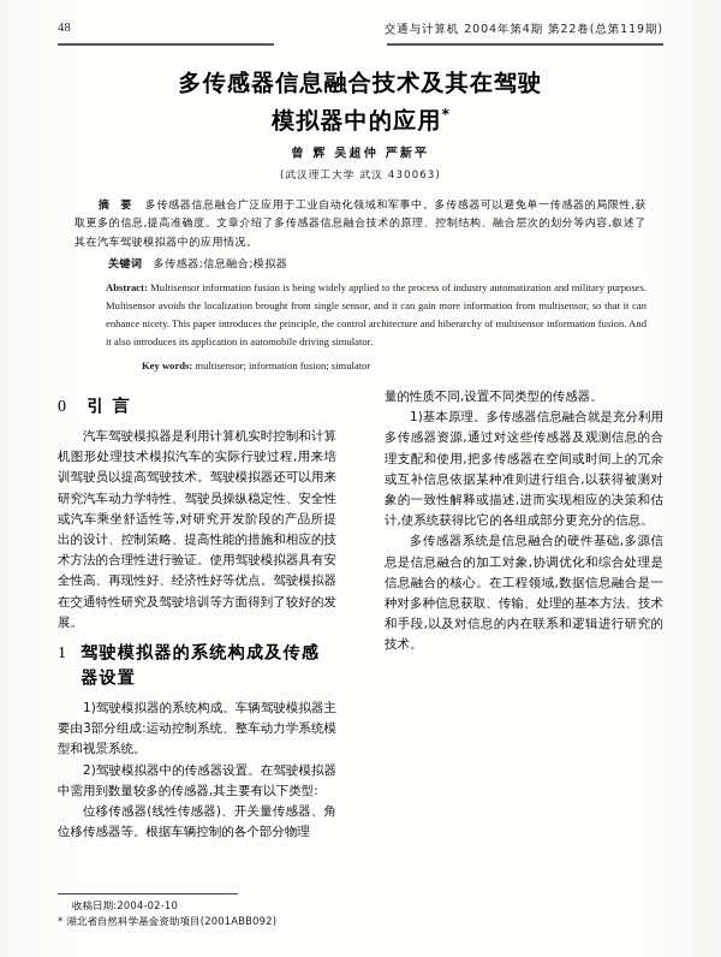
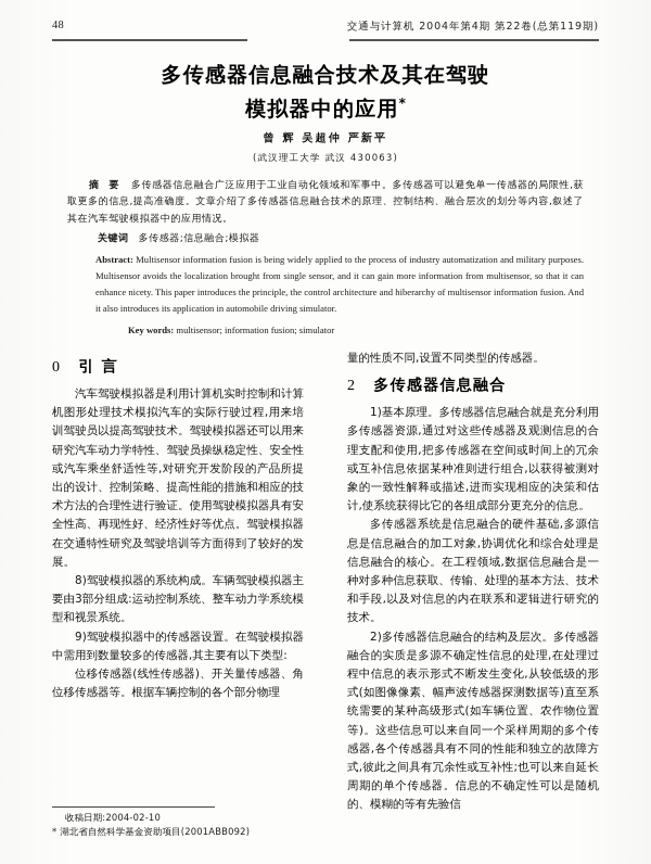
  48
  交通与计算机 2004年第4期 第22卷(总第119期)
  多传感器信息融合技术及其在驾驶
  模拟器中的应用*
  曾 辉 吴超仲 严新平
  (武汉理工大学 武汉 430063)
  摘 要 多传感器信息融合广泛应用于工业自动化领域和军事中。多传感器可以避免单一传感器的局限性,获取更多的信息,提高准确度。文章介绍了多传感器信息融合技术的原理、控制结构、融合层次的划分等内容,叙述了其在汽车驾驶模拟器中的应用情况。
  关键词 多传感器;信息融合;模拟器
  Abstract: Multisensor information fusion is being widely applied to the process of industry automatization and military purposes. Multisensor avoids the localization brought from single sensor, and it can gain more information from multisensor, so that it can enhance nicety. This paper introduces the principle, the control architecture and hiberarchy of multisensor information fusion. And it also introduces its application in automobile driving simulator.
  Key words: multisensor; information fusion; simulator
  0
  引 言
  汽车驾驶模拟器是利用计算机实时控制和计算机图形处理技术模拟汽车的实际行驶过程,用来培训驾驶员以提高驾驶技术。驾驶模拟器还可以用来研究汽车动力学特性、驾驶员操纵稳定性、安全性或汽车乘坐舒适性等,对研究开发阶段的产品所提出的设计、控制策略、提高性能的措施和相应的技术方法的合理性进行验证。使用驾驶模拟器具有安全性高、再现性好、经济性好等优点。驾驶模拟器在交通特性研究及驾驶培训等方面得到了较好的发展。
- 1
- 驾驶模拟器的系统构成及传感器设置
- 1)驾驶模拟器的系统构成。车辆驾驶模拟器主要由3部分组成:运动控制系统、整车动力学系统模型和视景系统。
+ 8)驾驶模拟器的系统构成。车辆驾驶模拟器主要由3部分组成:运动控制系统、整车动力学系统模型和视景系统。
- 2)驾驶模拟器中的传感器设置。在驾驶模拟器中需用到数量较多的传感器,其主要有以下类型:
+ 9)驾驶模拟器中的传感器设置。在驾驶模拟器中需用到数量较多的传感器,其主要有以下类型:
  位移传感器(线性传感器)、开关量传感器、角位移传感器等。根据车辆控制的各个部分物理
  量的性质不同,设置不同类型的传感器。
+ 2
+ 多传感器信息融合
  1)基本原理。多传感器信息融合就是充分利用多传感器资源,通过对这些传感器及观测信息的合理支配和使用,把多传感器在空间或时间上的冗余或互补信息依据某种准则进行组合,以获得被测对象的一致性解释或描述,进而实现相应的决策和估计,使系统获得比它的各组成部分更充分的信息。
  多传感器系统是信息融合的硬件基础,多源信息是信息融合的加工对象,协调优化和综合处理是信息融合的核心。在工程领域,数据信息融合是一种对多种信息获取、传输、处理的基本方法、技术和手段,以及对信息的内在联系和逻辑进行研究的技术。
+ 2)多传感器信息融合的结构及层次。多传感器融合的实质是多源不确定性信息的处理,在处理过程中信息的表示形式不断发生变化,从较低级的形式(如图像像素、幅声波传感器探测数据等)直至系统需要的某种高级形式(如车辆位置、农作物位置等)。这些信息可以来自同一个采样周期的多个传感器,各个传感器具有不同的性能和独立的故障方式,彼此之间具有冗余性或互补性;也可以来自延长周期的单个传感器。信息的不确定性可以是随机的、模糊的等有先验信
  收稿日期:2004-02-10
  * 湖北省自然科学基金资助项目(2001ABB092)
